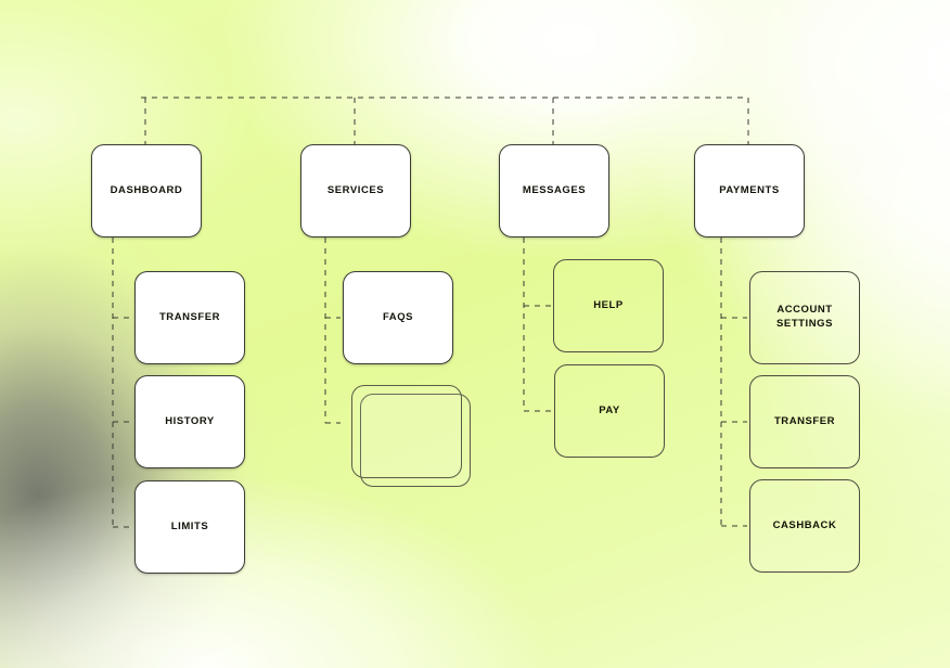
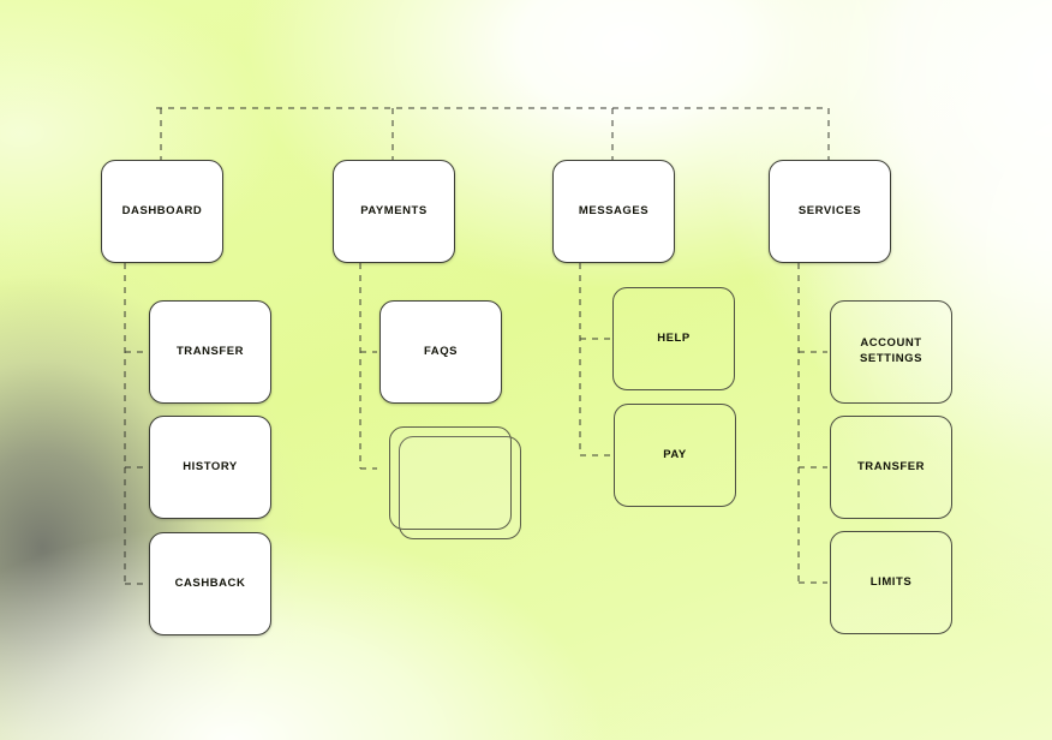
  DASHBOARD
  TRANSFER
  HISTORY
- LIMITS
+ CASHBACK
- SERVICES
+ PAYMENTS
  FAQS
  MESSAGES
  HELP
  PAY
- PAYMENTS
+ SERVICES
  ACCOUNT
  SETTINGS
  TRANSFER
- CASHBACK
+ LIMITS
